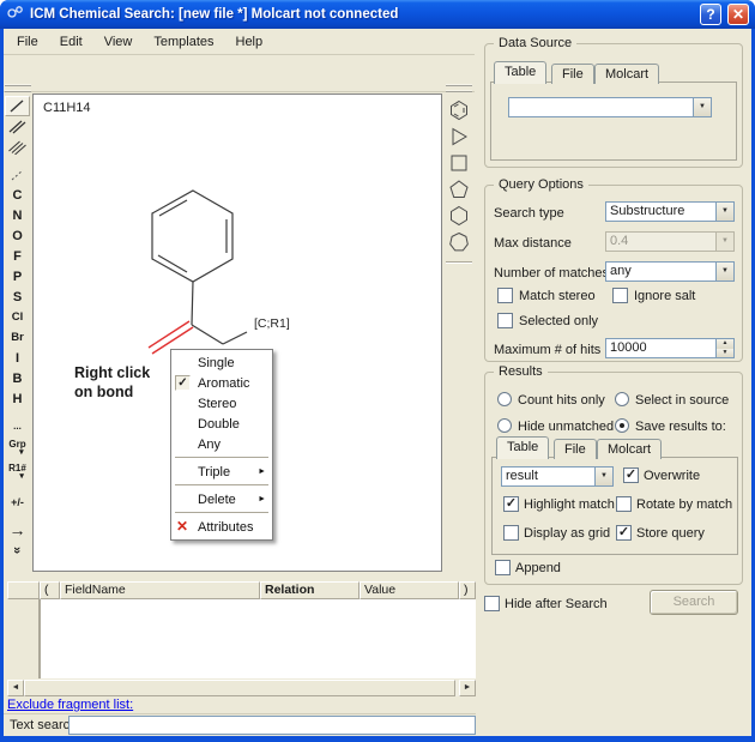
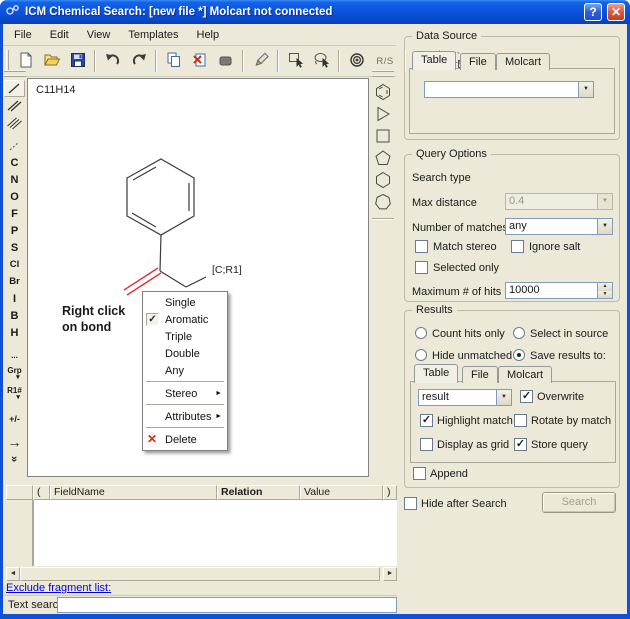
  ICM Chemical Search: [new file *] Molcart not connected
  ?
  ✕
  File
  Edit
  View
  Templates
  Help
+ R/S
  C
  N
  O
  F
  P
  S
  Cl
  Br
  I
  B
  H
  ...
  Grp
  R1#
  +/-
  →
  C11H14
  [C;R1]
  Right click on bond
  Single
  ✓
  Aromatic
- Stereo
+ Triple
  Double
  Any
- Triple
+ Stereo
- Delete
+ Attributes
  ✕
- Attributes
+ Delete
  Data Source
  Table
  File
  Molcart
  Query Options
  Search type
- Substructure
  Max distance
  0.4
  Number of matche
  any
  Match stereo
  Ignore salt
  Selected only
  Maximum # of hits
  10000
  Results
  Count hits only
  Select in source
  Hide unmatched
  Save results to:
  Table
  File
  Molcart
  result
  ✓
  Overwrite
  ✓
  Highlight match
  Rotate by match
  Display as grid
  ✓
  Store query
  Append
  Hide after Search
  Search
  (
  FieldName
  Relation
  Value
  )
  Exclude fragment list:
  Text searc
